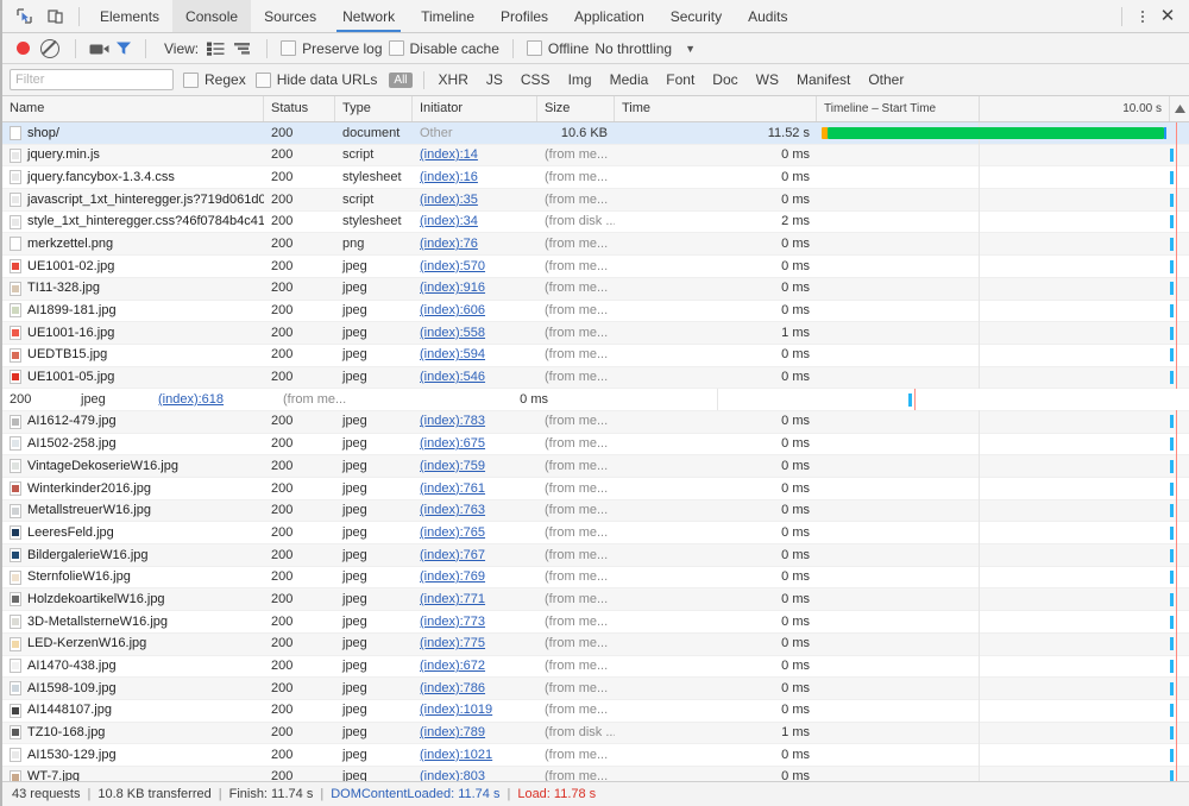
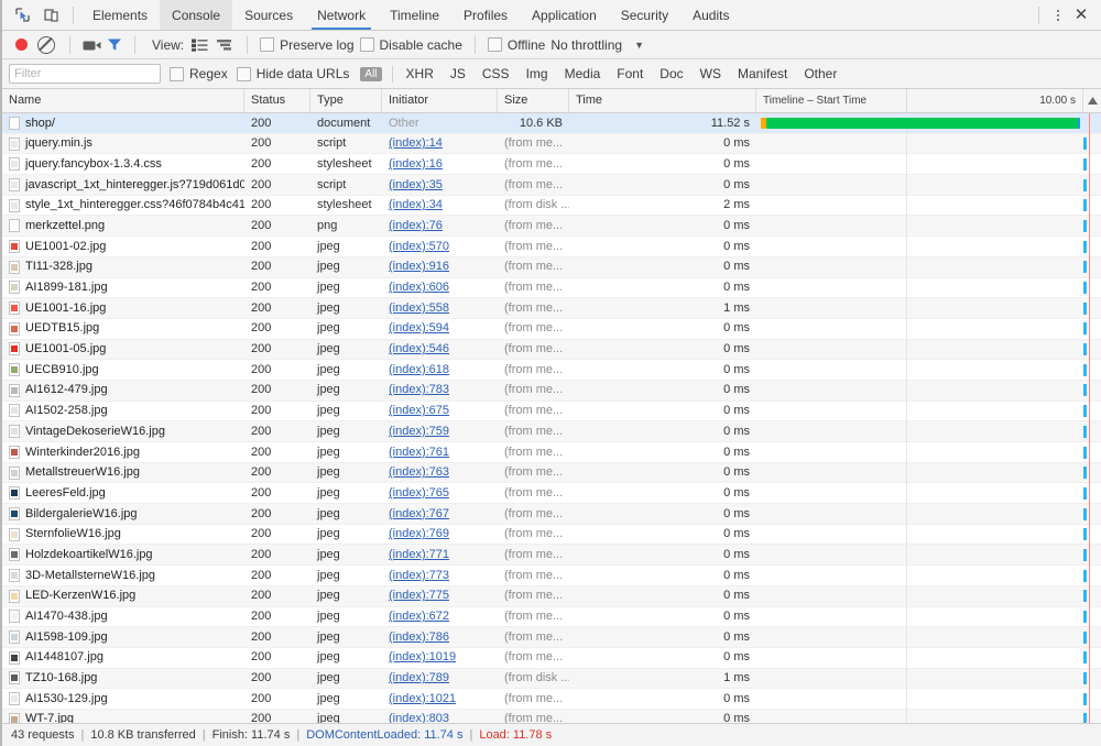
  Elements
  Console
  Sources
  Network
  Timeline
  Profiles
  Application
  Security
  Audits
  ✕
  View:
  Preserve log
  Disable cache
  Offline
  No throttling
  ▼
  Filter
  Regex
  Hide data URLs
  All
  XHR
  JS
  CSS
  Img
  Media
  Font
  Doc
  WS
  Manifest
  Other
  Name
  Status
  Type
  Initiator
  Size
  Time
  Timeline – Start Time
  10.00 s
  shop/
  200
  document
  Other
  10.6 KB
  11.52 s
  jquery.min.js
  200
  script
  (index):14
  (from me...
  0 ms
  jquery.fancybox-1.3.4.css
  200
  stylesheet
  (index):16
  (from me...
  0 ms
  javascript_1xt_hinteregger.js?719d061d0
  200
  script
  (index):35
  (from me...
  0 ms
  style_1xt_hinteregger.css?46f0784b4c41
  200
  stylesheet
  (index):34
  (from disk ...
  2 ms
  merkzettel.png
  200
  png
  (index):76
  (from me...
  0 ms
  UE1001-02.jpg
  200
  jpeg
  (index):570
  (from me...
  0 ms
  TI11-328.jpg
  200
  jpeg
  (index):916
  (from me...
  0 ms
  AI1899-181.jpg
  200
  jpeg
  (index):606
  (from me...
  0 ms
  UE1001-16.jpg
  200
  jpeg
  (index):558
  (from me...
  1 ms
  UEDTB15.jpg
  200
  jpeg
  (index):594
  (from me...
  0 ms
  UE1001-05.jpg
  200
  jpeg
  (index):546
  (from me...
  0 ms
+ UECB910.jpg
  200
  jpeg
  (index):618
  (from me...
  0 ms
  AI1612-479.jpg
  200
  jpeg
  (index):783
  (from me...
  0 ms
  AI1502-258.jpg
  200
  jpeg
  (index):675
  (from me...
  0 ms
  VintageDekoserieW16.jpg
  200
  jpeg
  (index):759
  (from me...
  0 ms
  Winterkinder2016.jpg
  200
  jpeg
  (index):761
  (from me...
  0 ms
  MetallstreuerW16.jpg
  200
  jpeg
  (index):763
  (from me...
  0 ms
  LeeresFeld.jpg
  200
  jpeg
  (index):765
  (from me...
  0 ms
  BildergalerieW16.jpg
  200
  jpeg
  (index):767
  (from me...
  0 ms
  SternfolieW16.jpg
  200
  jpeg
  (index):769
  (from me...
  0 ms
  HolzdekoartikelW16.jpg
  200
  jpeg
  (index):771
  (from me...
  0 ms
  3D-MetallsterneW16.jpg
  200
  jpeg
  (index):773
  (from me...
  0 ms
  LED-KerzenW16.jpg
  200
  jpeg
  (index):775
  (from me...
  0 ms
  AI1470-438.jpg
  200
  jpeg
  (index):672
  (from me...
  0 ms
  AI1598-109.jpg
  200
  jpeg
  (index):786
  (from me...
  0 ms
  AI1448107.jpg
  200
  jpeg
  (index):1019
  (from me...
  0 ms
  TZ10-168.jpg
  200
  jpeg
  (index):789
  (from disk ...
  1 ms
  AI1530-129.jpg
  200
  jpeg
  (index):1021
  (from me...
  0 ms
  WT-7.jpg
  200
  jpeg
  (index):803
  (from me...
  0 ms
  43 requests
  |
  10.8 KB transferred
  |
  Finish: 11.74 s
  |
  DOMContentLoaded: 11.74 s
  |
  Load: 11.78 s
